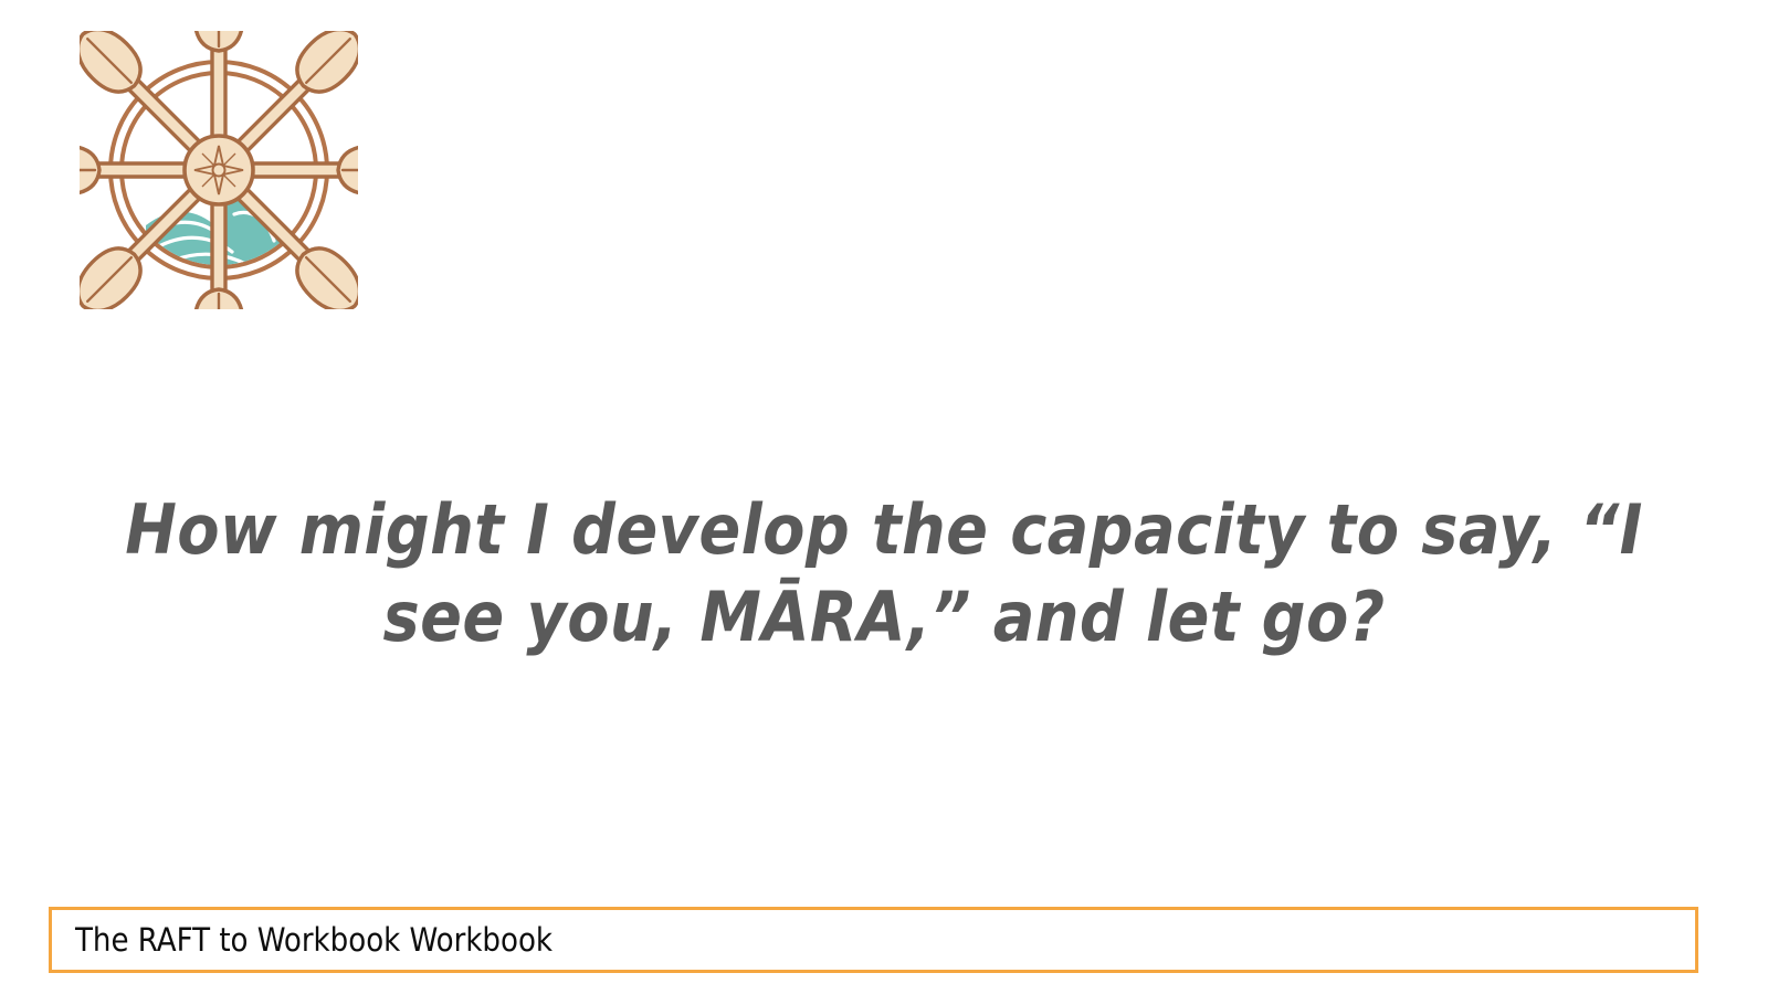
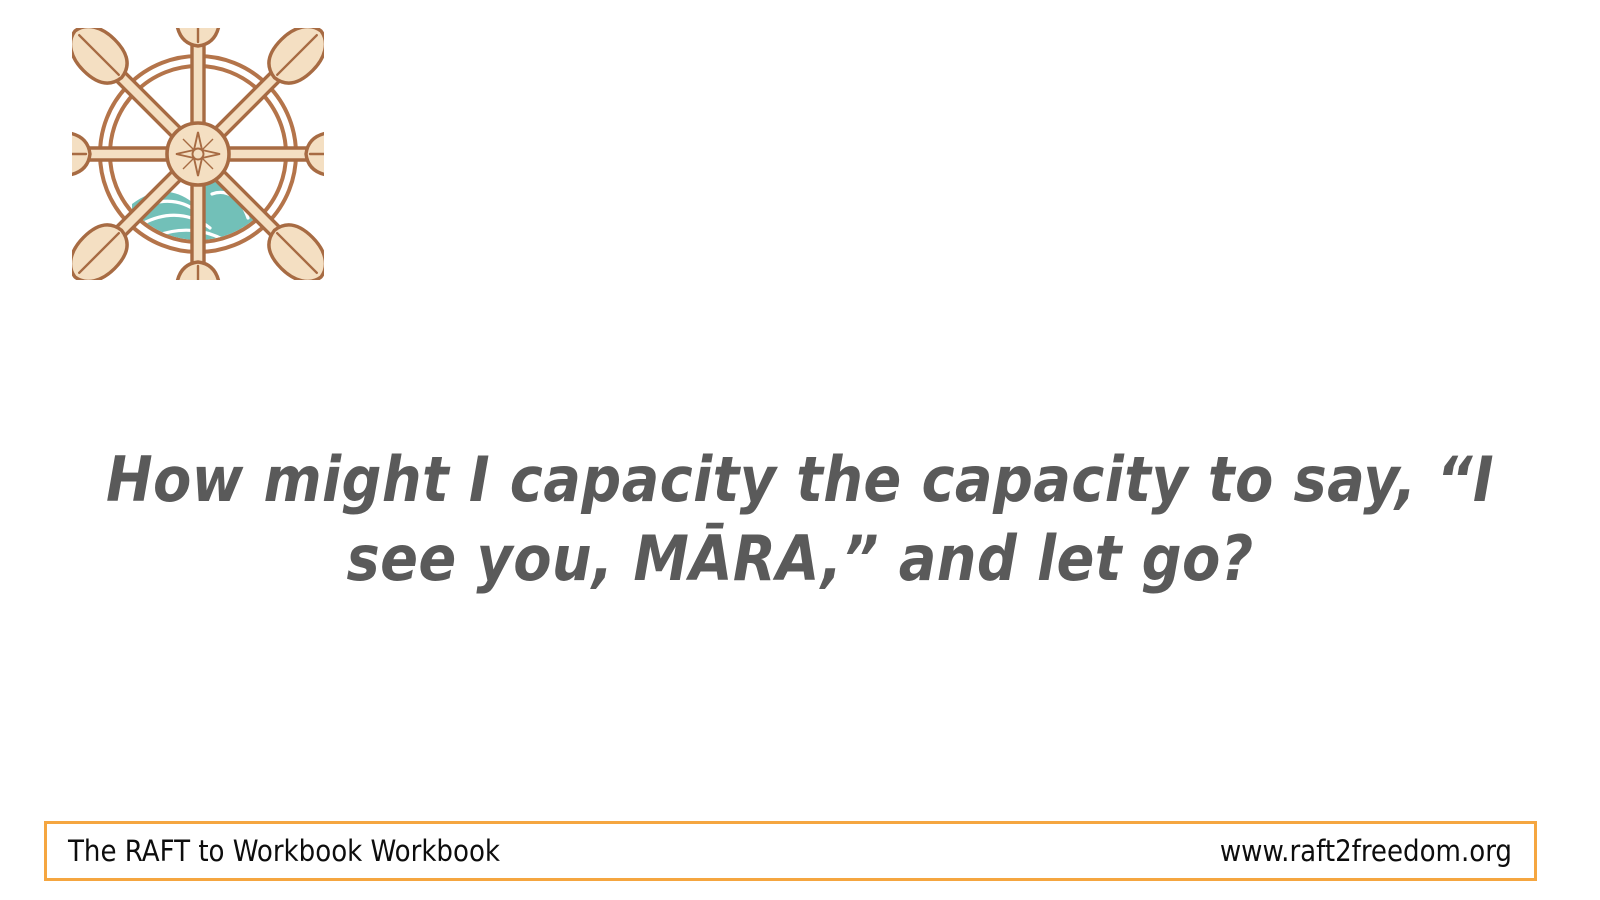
- How might I develop the capacity to say, “I
+ How might I capacity the capacity to say, “I
  see you, MĀRA,” and let go?
  The RAFT to Workbook Workbook
+ www.raft2freedom.org
